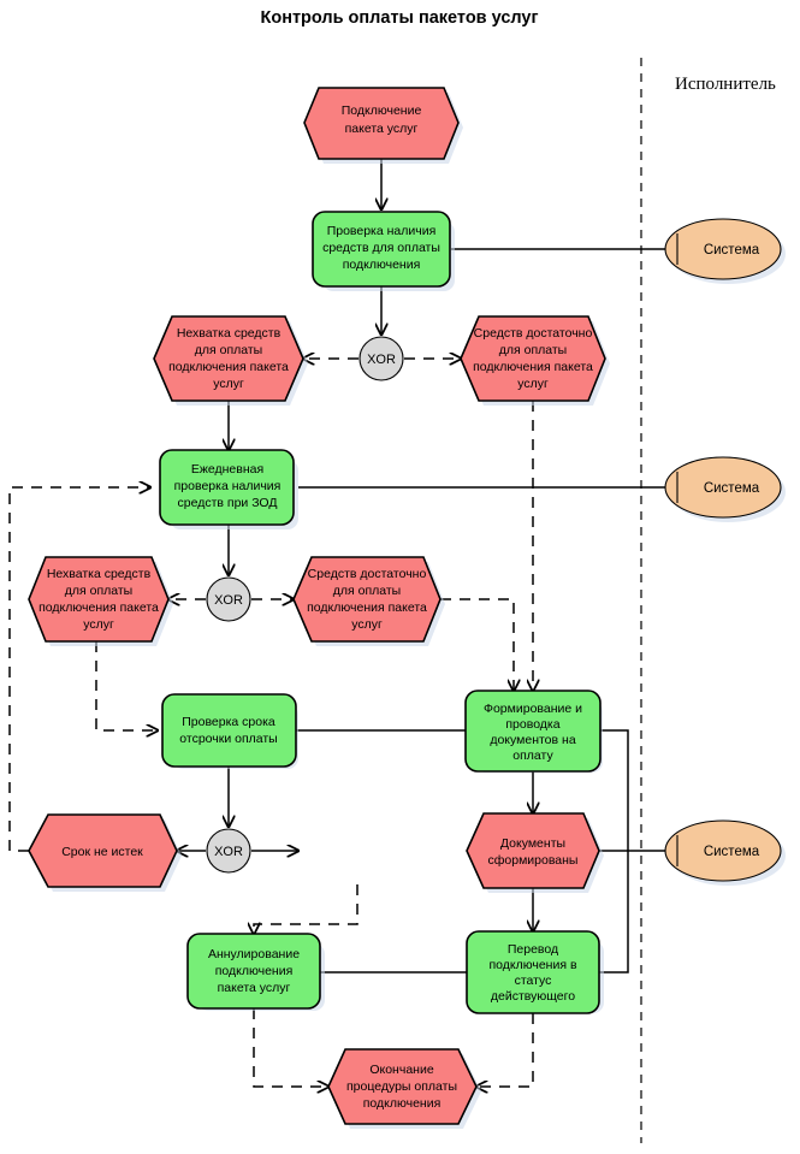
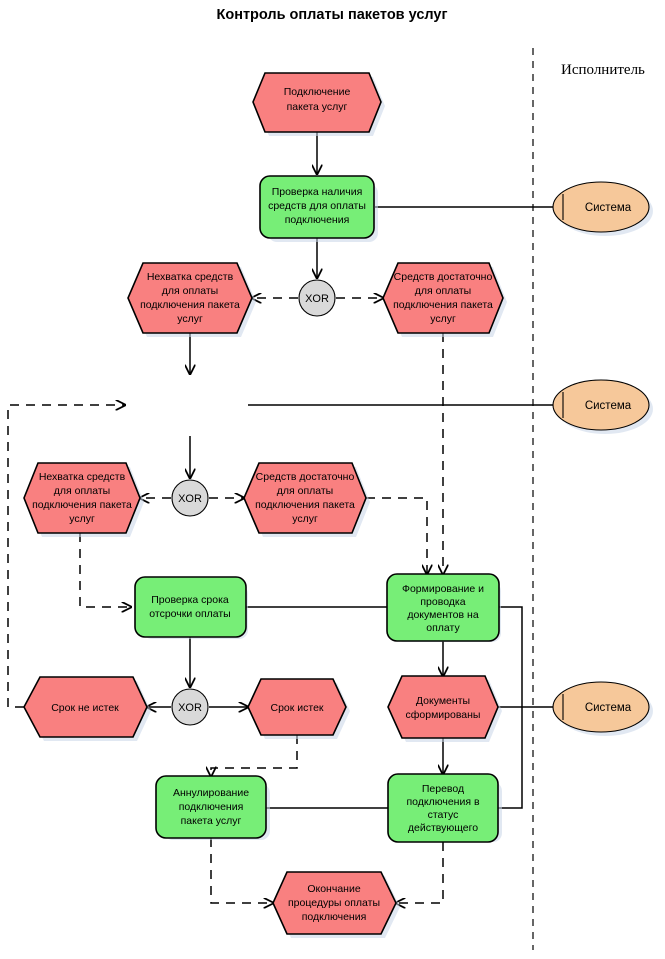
  Контроль оплаты пакетов услуг
  Исполнитель
  Подключение
  пакета услуг
  Проверка наличия
  средств для оплаты
  подключения
  XOR
  Нехватка средств
  для оплаты
  подключения пакета
  услуг
  Средств достаточно
  для оплаты
  подключения пакета
  услуг
- Ежедневная
- проверка наличия
- средств при ЗОД
  XOR
  Нехватка средств
  для оплаты
  подключения пакета
  услуг
  Средств достаточно
  для оплаты
  подключения пакета
  услуг
  Проверка срока
  отсрочки оплаты
  Формирование и
  проводка
  документов на
  оплату
  XOR
  Срок не истек
+ Срок истек
  Документы
  сформированы
  Аннулирование
  подключения
  пакета услуг
  Перевод
  подключения в
  статус
  действующего
  Окончание
  процедуры оплаты
  подключения
  Система
  Система
  Система
